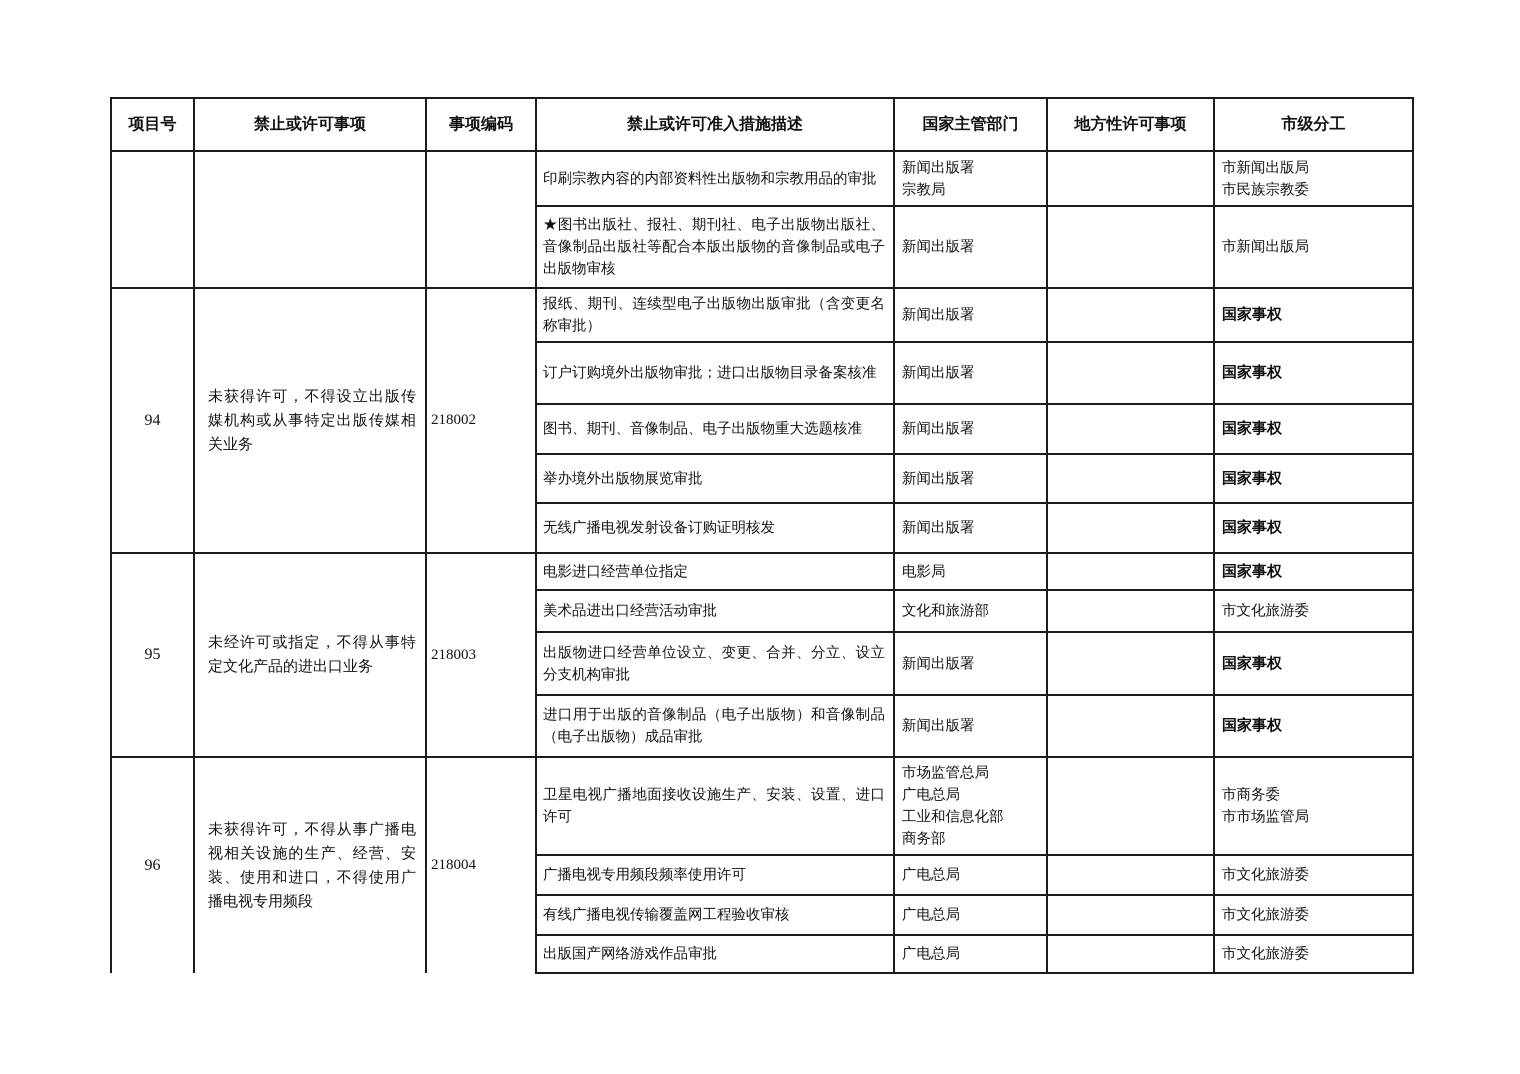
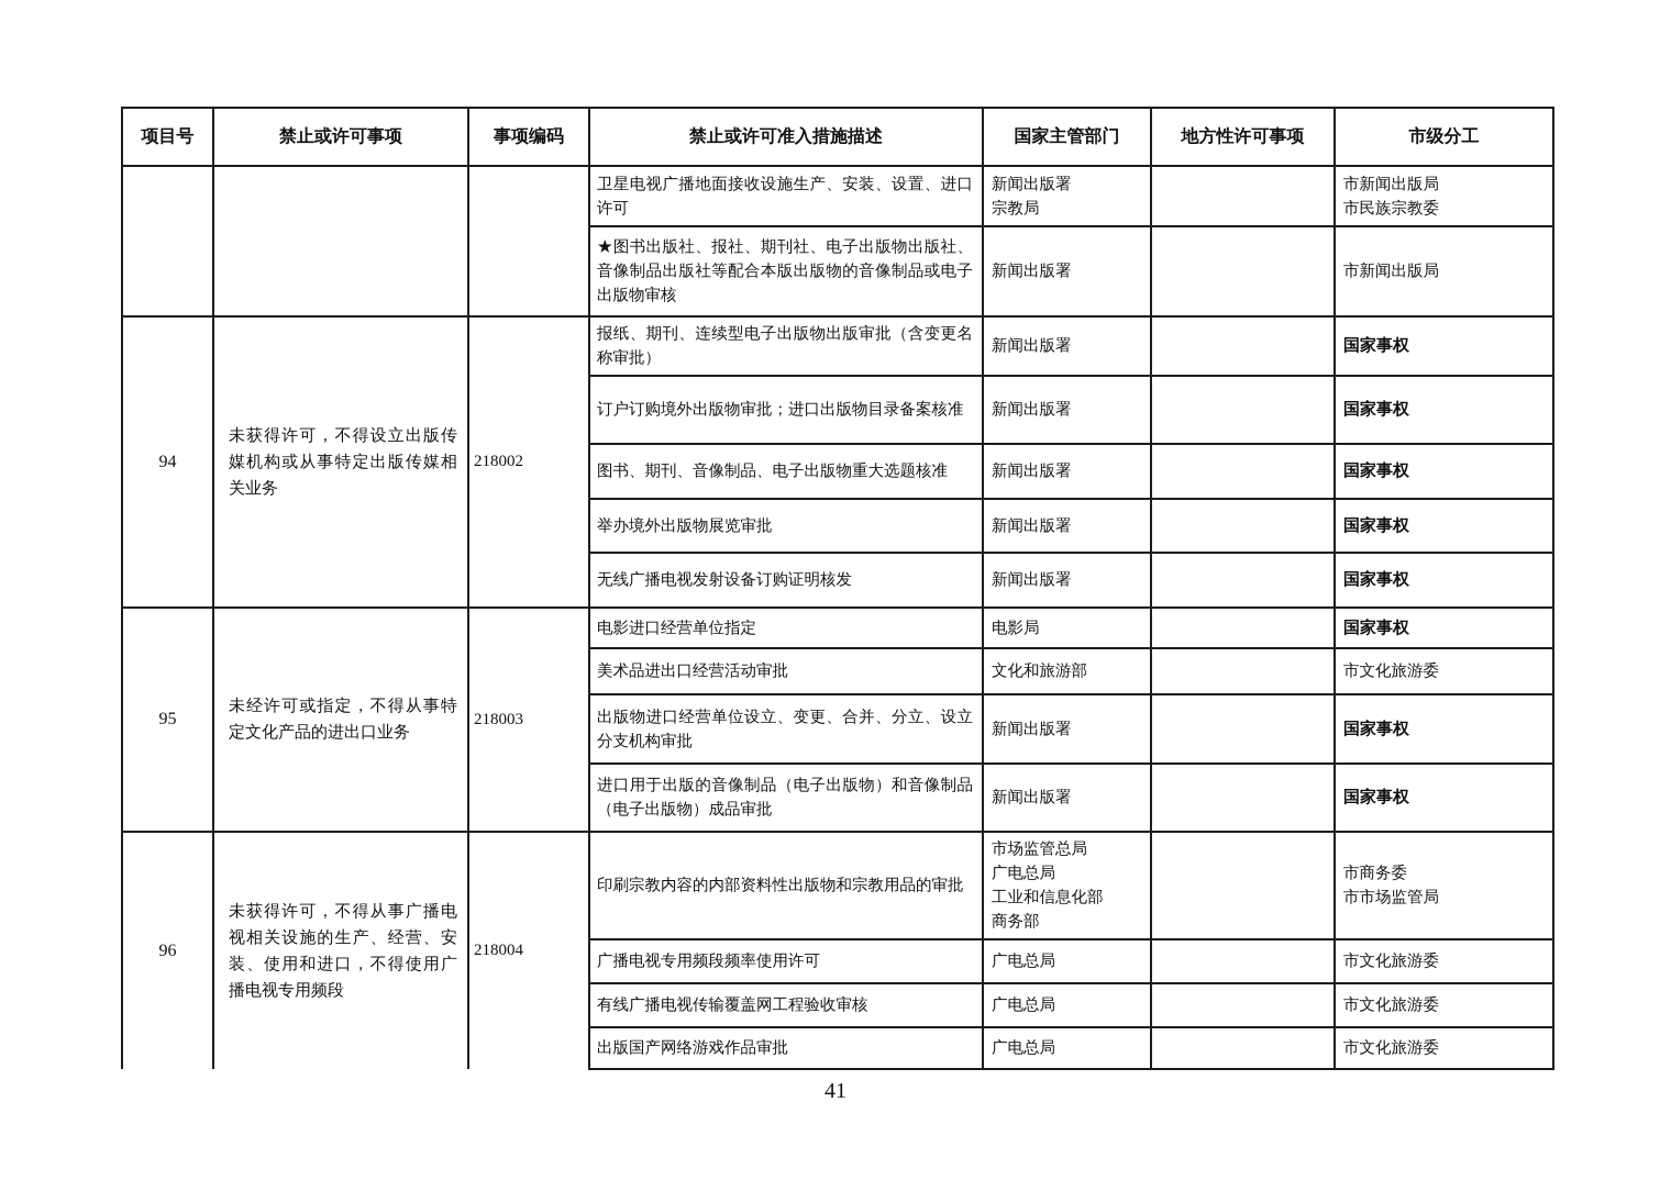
  项目号	禁止或许可事项	事项编码	禁止或许可准入措施描述	国家主管部门	地方性许可事项	市级分工
- 			印刷宗教内容的内部资料性出版物和宗教用品的审批	新闻出版署 宗教局		市新闻出版局 市民族宗教委
+ 			卫星电视广播地面接收设施生产、安装、设置、进口许可	新闻出版署 宗教局		市新闻出版局 市民族宗教委
  ★图书出版社、报社、期刊社、电子出版物出版社、音像制品出版社等配合本版出版物的音像制品或电子出版物审核	新闻出版署		市新闻出版局
  94	未获得许可，不得设立出版传媒机构或从事特定出版传媒相关业务	218002	报纸、期刊、连续型电子出版物出版审批（含变更名称审批）	新闻出版署		国家事权
  订户订购境外出版物审批；进口出版物目录备案核准	新闻出版署		国家事权
  图书、期刊、音像制品、电子出版物重大选题核准	新闻出版署		国家事权
  举办境外出版物展览审批	新闻出版署		国家事权
  无线广播电视发射设备订购证明核发	新闻出版署		国家事权
  95	未经许可或指定，不得从事特定文化产品的进出口业务	218003	电影进口经营单位指定	电影局		国家事权
  美术品进出口经营活动审批	文化和旅游部		市文化旅游委
  出版物进口经营单位设立、变更、合并、分立、设立分支机构审批	新闻出版署		国家事权
  进口用于出版的音像制品（电子出版物）和音像制品（电子出版物）成品审批	新闻出版署		国家事权
- 96	未获得许可，不得从事广播电视相关设施的生产、经营、安装、使用和进口，不得使用广播电视专用频段	218004	卫星电视广播地面接收设施生产、安装、设置、进口许可	市场监管总局 广电总局 工业和信息化部 商务部		市商务委 市市场监管局
+ 96	未获得许可，不得从事广播电视相关设施的生产、经营、安装、使用和进口，不得使用广播电视专用频段	218004	印刷宗教内容的内部资料性出版物和宗教用品的审批	市场监管总局 广电总局 工业和信息化部 商务部		市商务委 市市场监管局
  广播电视专用频段频率使用许可	广电总局		市文化旅游委
  有线广播电视传输覆盖网工程验收审核	广电总局		市文化旅游委
  出版国产网络游戏作品审批	广电总局		市文化旅游委
+ 41
